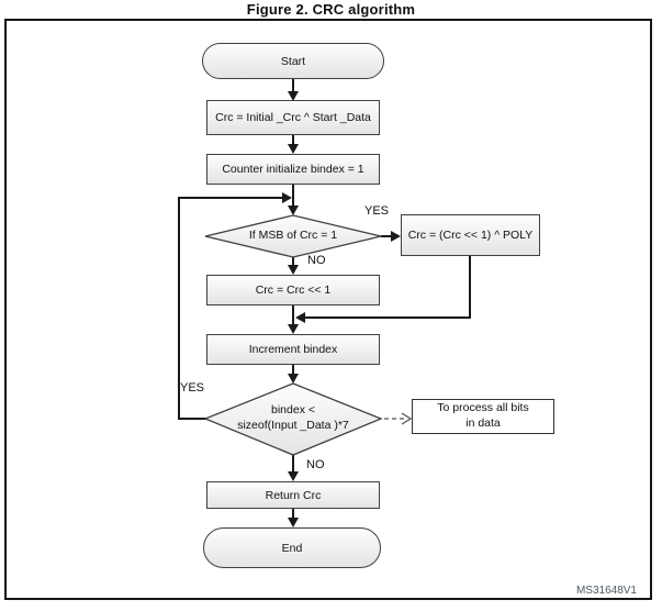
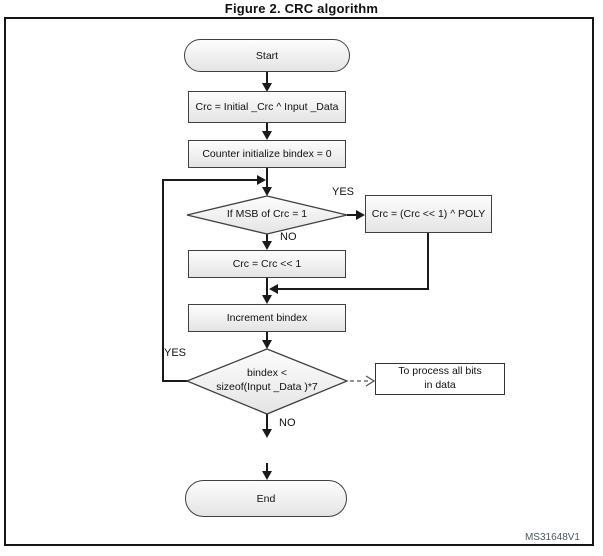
  Figure 2. CRC algorithm
  Start
- Crc = Initial _Crc ^ Start _Data
+ Crc = Initial _Crc ^ Input _Data
- Counter initialize bindex = 1
+ Counter initialize bindex = 0
  If MSB of Crc = 1
  Crc = (Crc << 1) ^ POLY
  Crc = Crc << 1
  Increment bindex
  bindex <
  sizeof(Input _Data )*7
  To process all bits
  in data
- Return Crc
  End
  YES
  NO
  YES
  NO
  MS31648V1
